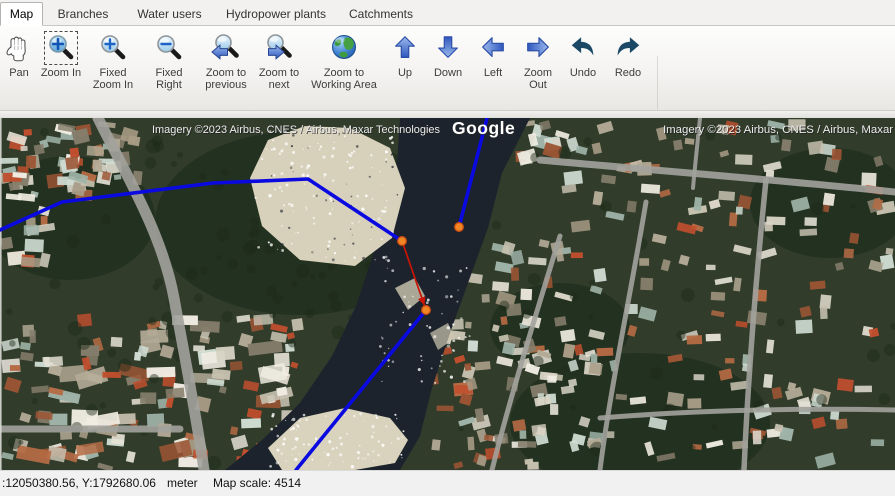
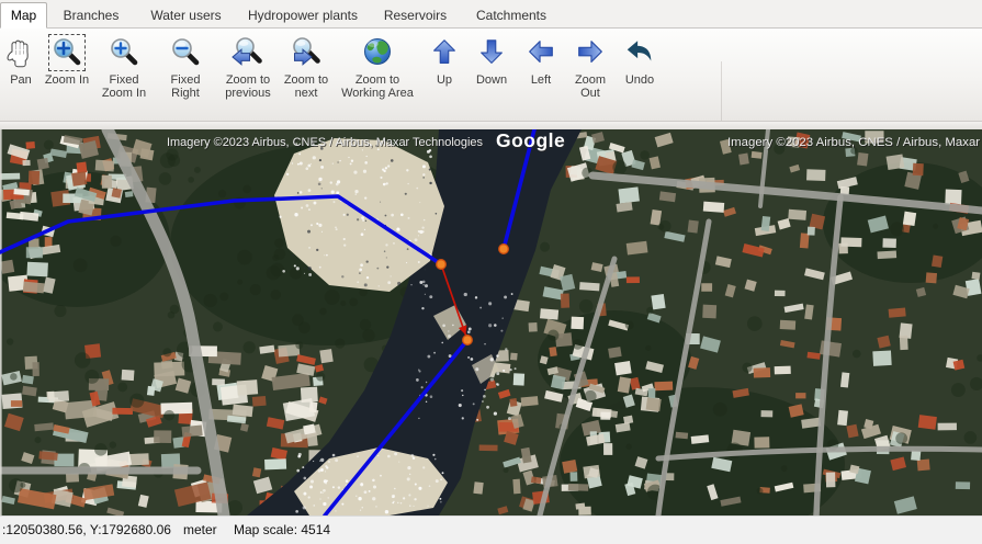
  Map
  Branches
  Water users
  Hydropower plants
+ Reservoirs
  Catchments
  Pan
  Zoom In
  Fixed
  Zoom In
  Fixed
  Right
  Zoom to
  previous
  Zoom to
  next
  Zoom to
  Working Area
  Up
  Down
  Left
  Zoom Out
  Undo
- Redo
  Imagery ©2023 Airbus, CNES / Airbus, Maxar Technologies
  Imagery ©2023 Airbus, CNES / Airbus, Maxar
  Google
  :12050380.56, Y:1792680.06
  meter
  Map scale: 4514
